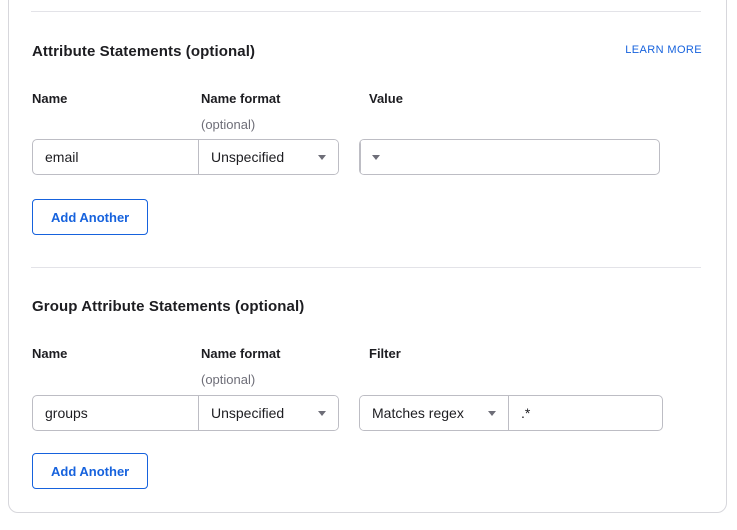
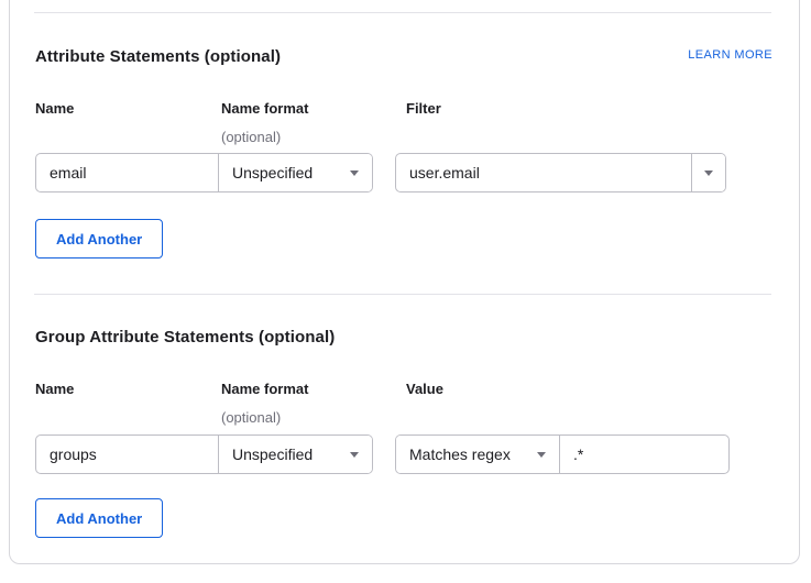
  Attribute Statements (optional)
  LEARN MORE
  Name
  Name format
- Value
+ Filter
  (optional)
  email
  Unspecified
+ user.email
  Add Another
  Group Attribute Statements (optional)
  Name
  Name format
- Filter
+ Value
  (optional)
  groups
  Unspecified
  Matches regex
  .*
  Add Another
